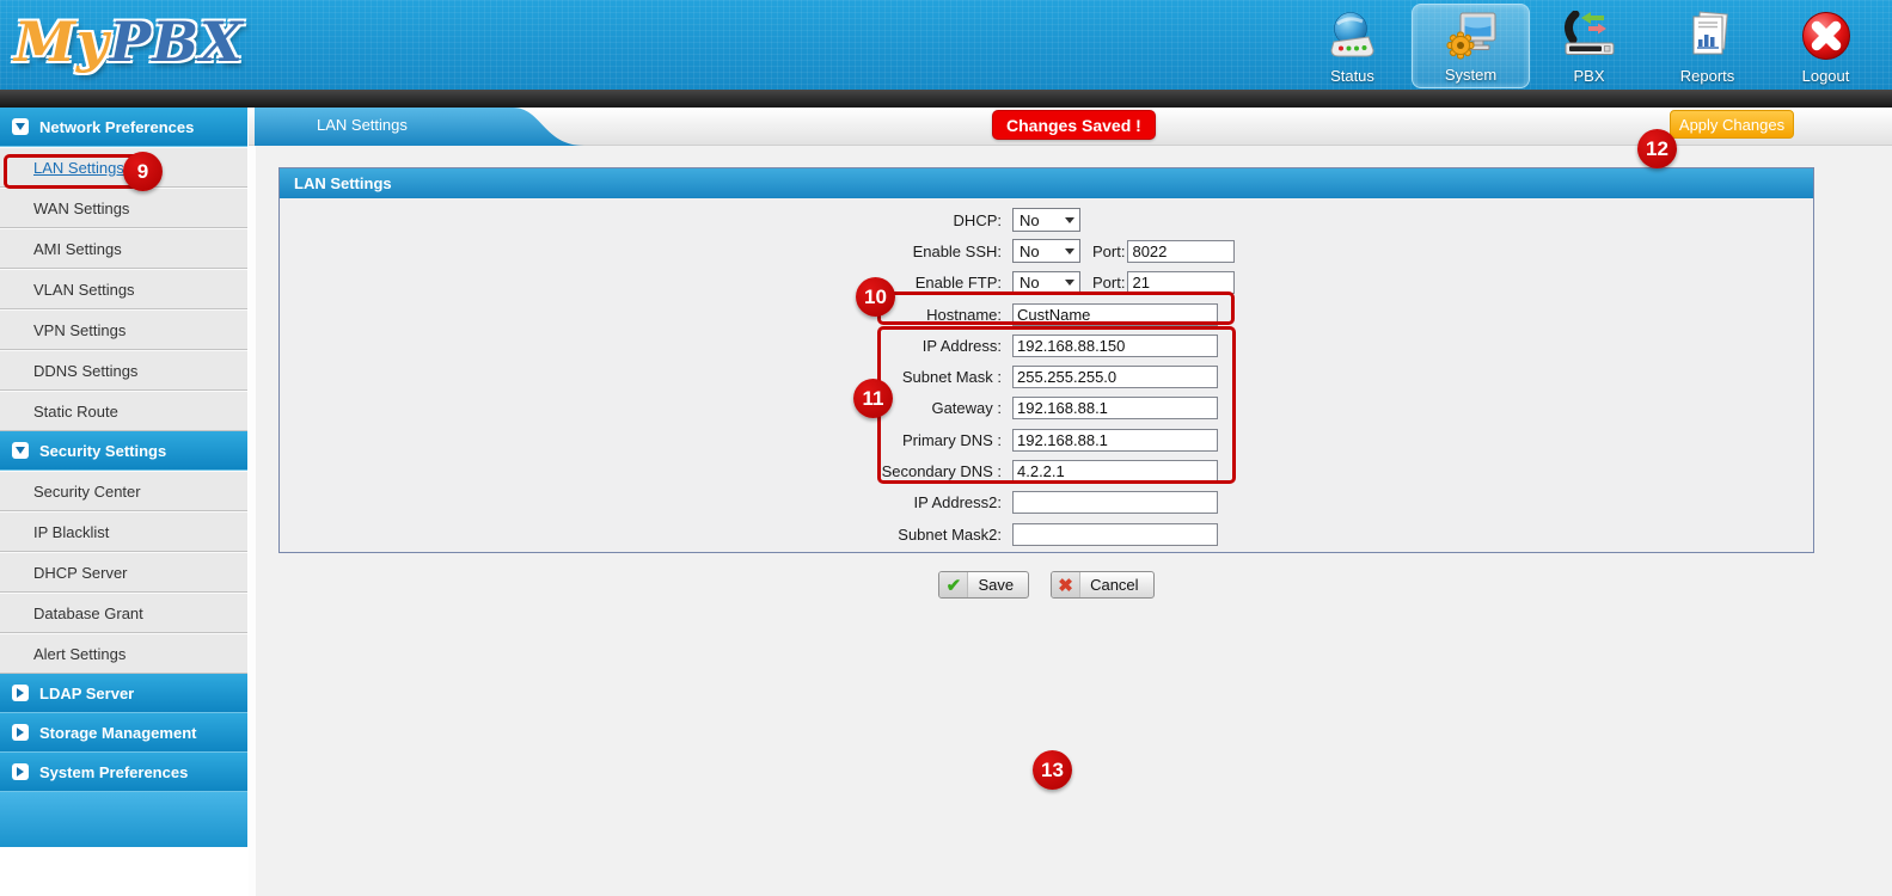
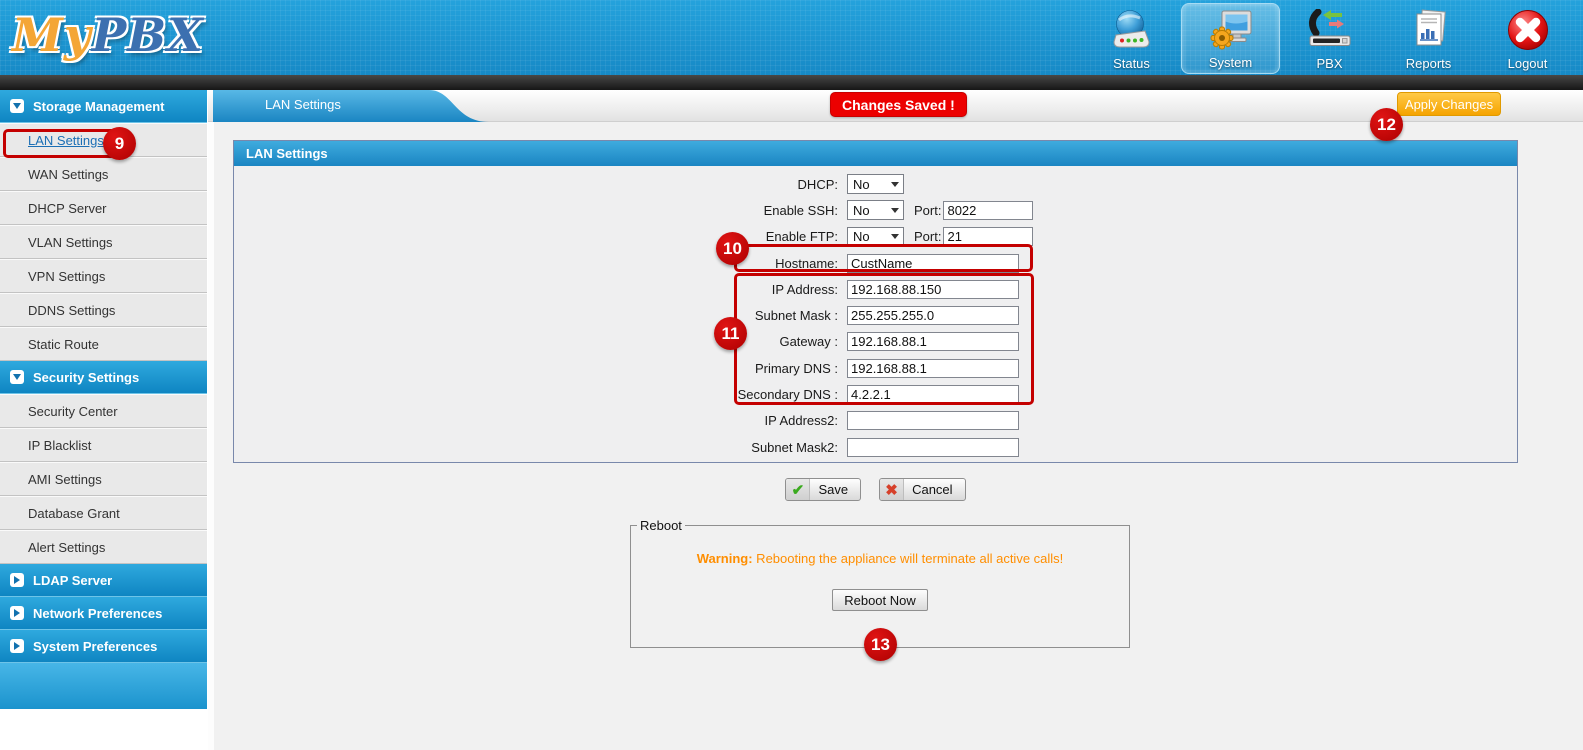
  MyPBX
  Status
  System
  PBX
  Reports
  Logout
- Network Preferences
+ Storage Management
  LAN Settings
  WAN Settings
- AMI Settings
+ DHCP Server
  VLAN Settings
  VPN Settings
  DDNS Settings
  Static Route
  Security Settings
  Security Center
  IP Blacklist
- DHCP Server
+ AMI Settings
  Database Grant
  Alert Settings
  LDAP Server
- Storage Management
+ Network Preferences
  System Preferences
  LAN Settings
  Changes Saved !
  Apply Changes
  LAN Settings
  DHCP:
  No
  Enable SSH:
  No
  Port:
  8022
  Enable FTP:
  No
  Port:
  21
  Hostname:
  CustName
  IP Address:
  192.168.88.150
  Subnet Mask :
  255.255.255.0
  Gateway :
  192.168.88.1
  Primary DNS :
  192.168.88.1
  Secondary DNS :
  4.2.2.1
  IP Address2:
  Subnet Mask2:
  Save
  Cancel
+ Reboot
+ Warning: Rebooting the appliance will terminate all active calls!
+ Reboot Now
  9
  10
  11
  12
  13
